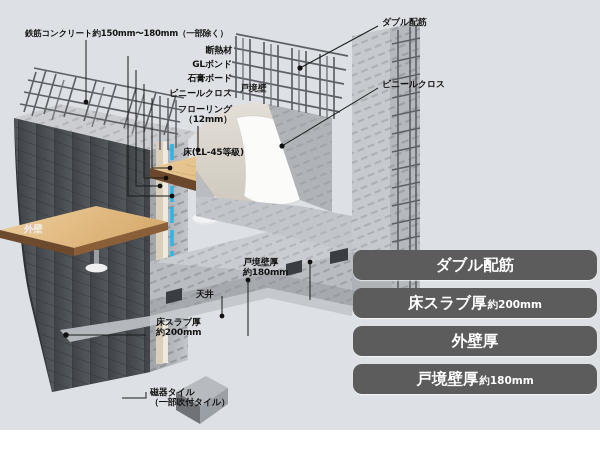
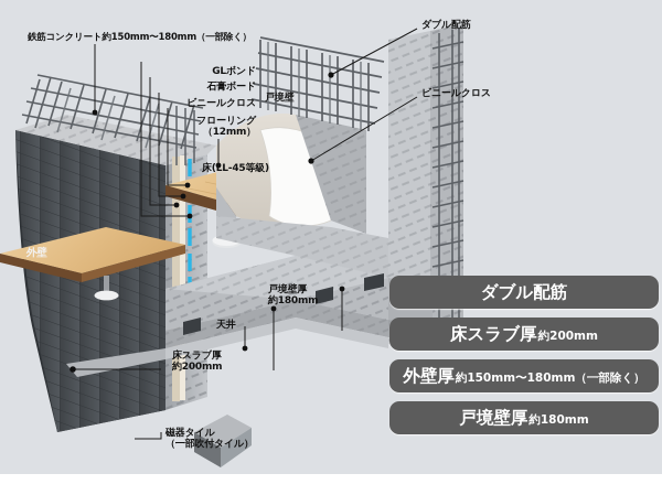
  鉄筋コンクリート約150mm〜180mm（一部除く）
- 断熱材
  GLボンド
  石膏ボード
  ビニールクロス
  フローリング
  （12mm）
  床(LL-45等級)
  戸境壁
  外壁
  天井
  床スラブ厚
  約200mm
  戸境壁厚
  約180mm
  磁器タイル
  （一部吹付タイル）
  ダブル配筋
  ビニールクロス
  ダブル配筋
  床スラブ厚
  約200mm
  外壁厚
+ 約150mm〜180mm（一部除く）
  戸境壁厚
  約180mm
